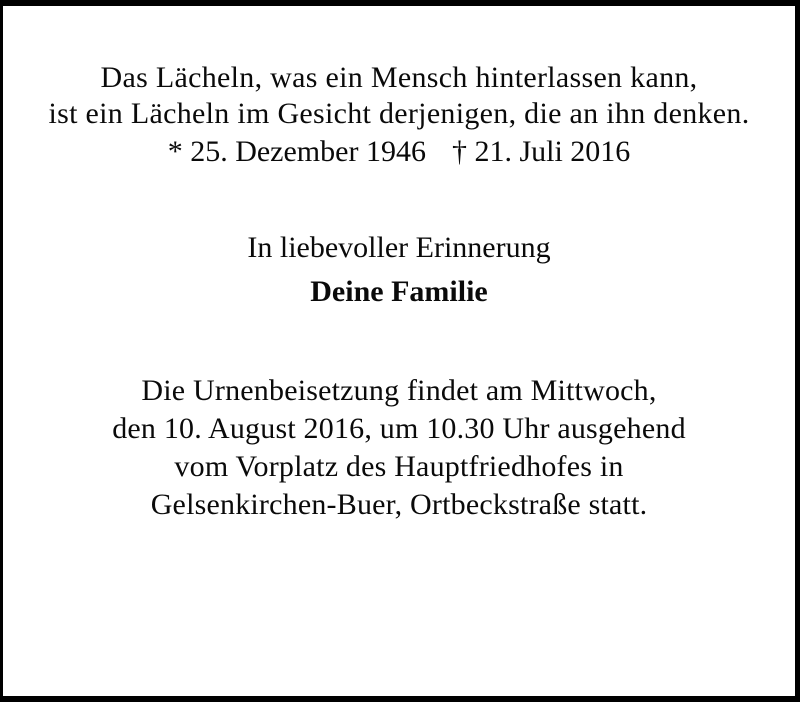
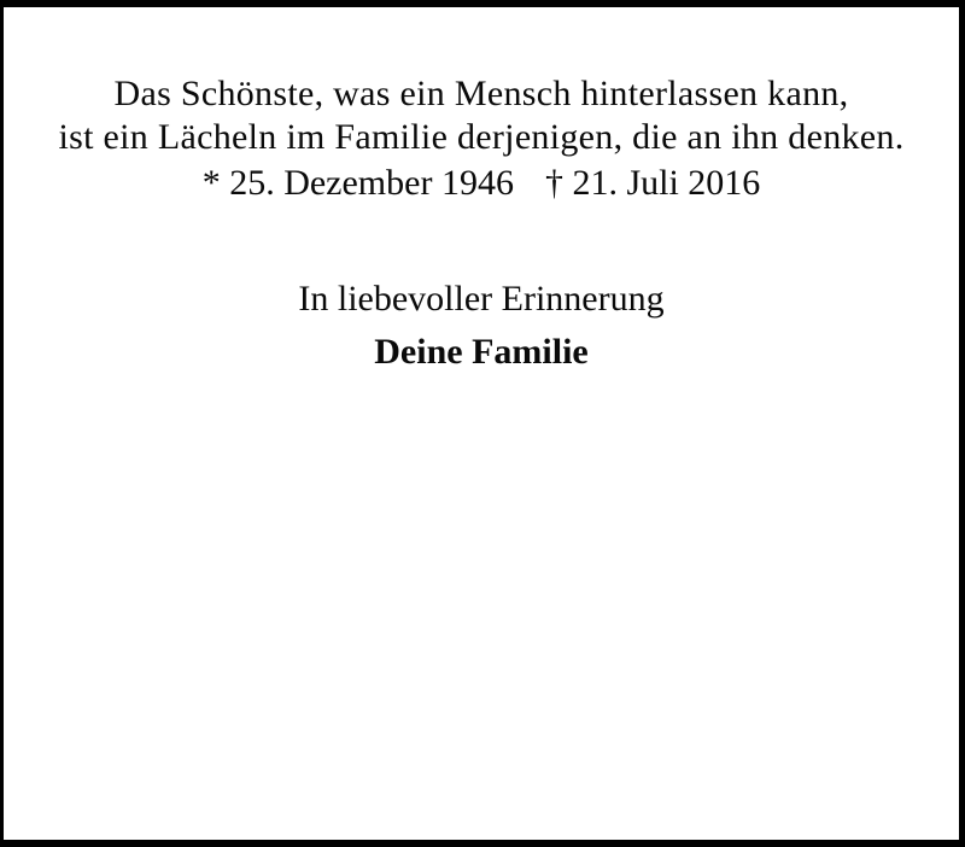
- Das Lächeln, was ein Mensch hinterlassen kann,
+ Das Schönste, was ein Mensch hinterlassen kann,
- ist ein Lächeln im Gesicht derjenigen, die an ihn denken.
+ ist ein Lächeln im Familie derjenigen, die an ihn denken.
  * 25. Dezember 1946 † 21. Juli 2016
  In liebevoller Erinnerung
  Deine Familie
- Die Urnenbeisetzung findet am Mittwoch,
- den 10. August 2016, um 10.30 Uhr ausgehend
- vom Vorplatz des Hauptfriedhofes in
- Gelsenkirchen-Buer, Ortbeckstraße statt.
